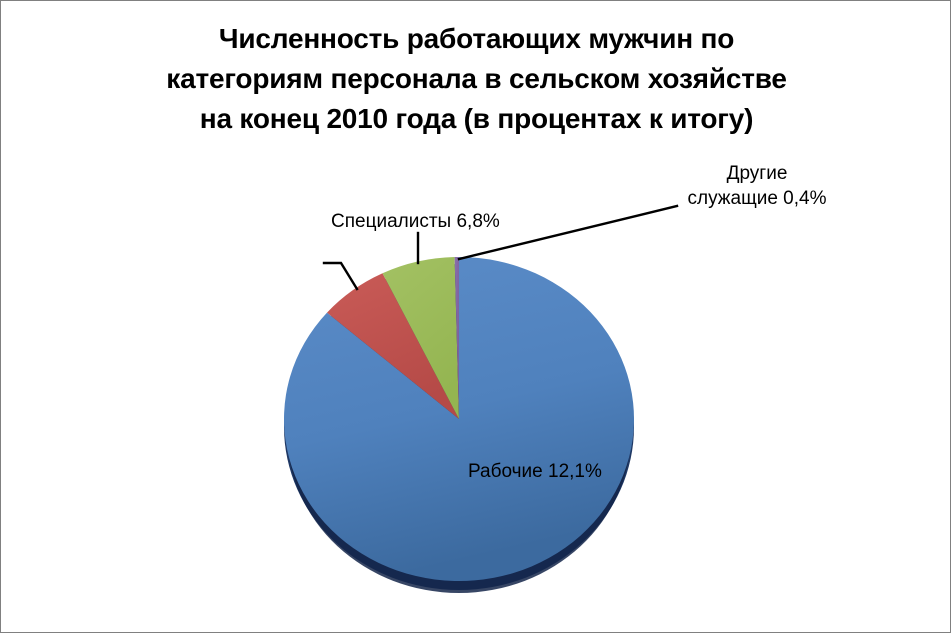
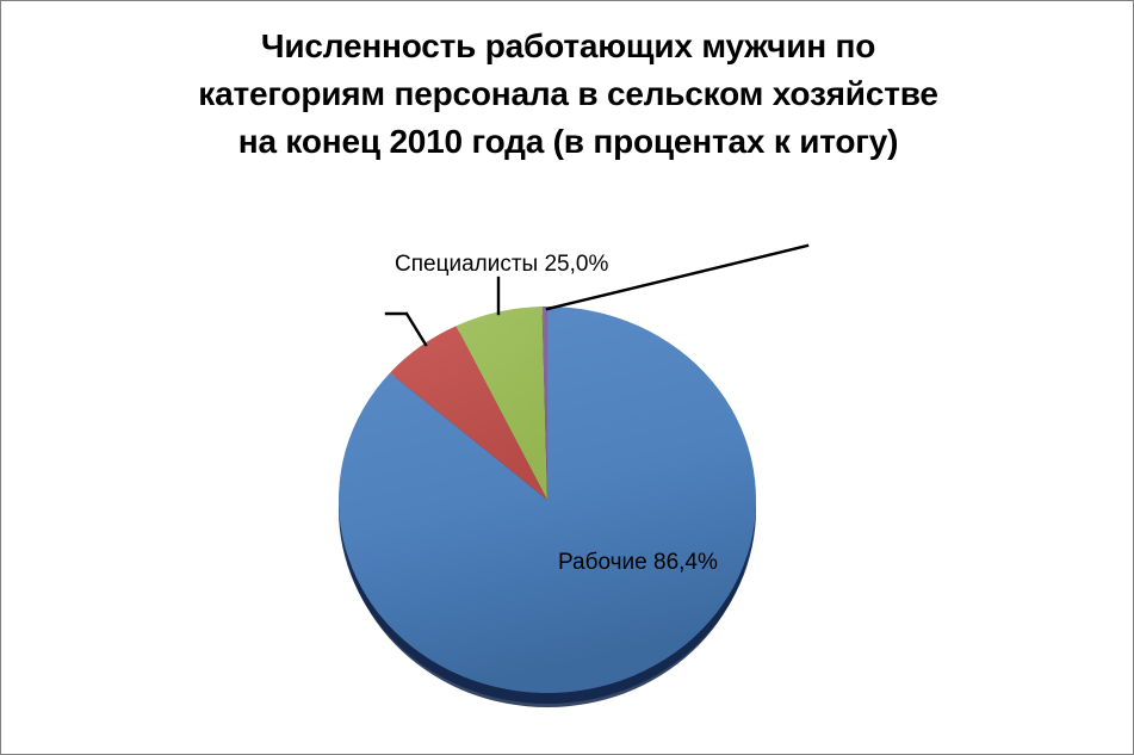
  Численность работающих мужчин по
  категориям персонала в сельском хозяйстве
  на конец 2010 года (в процентах к итогу)
- Другие
- служащие 0,4%
- Специалисты 6,8%
+ Специалисты 25,0%
- Рабочие 12,1%
+ Рабочие 86,4%
